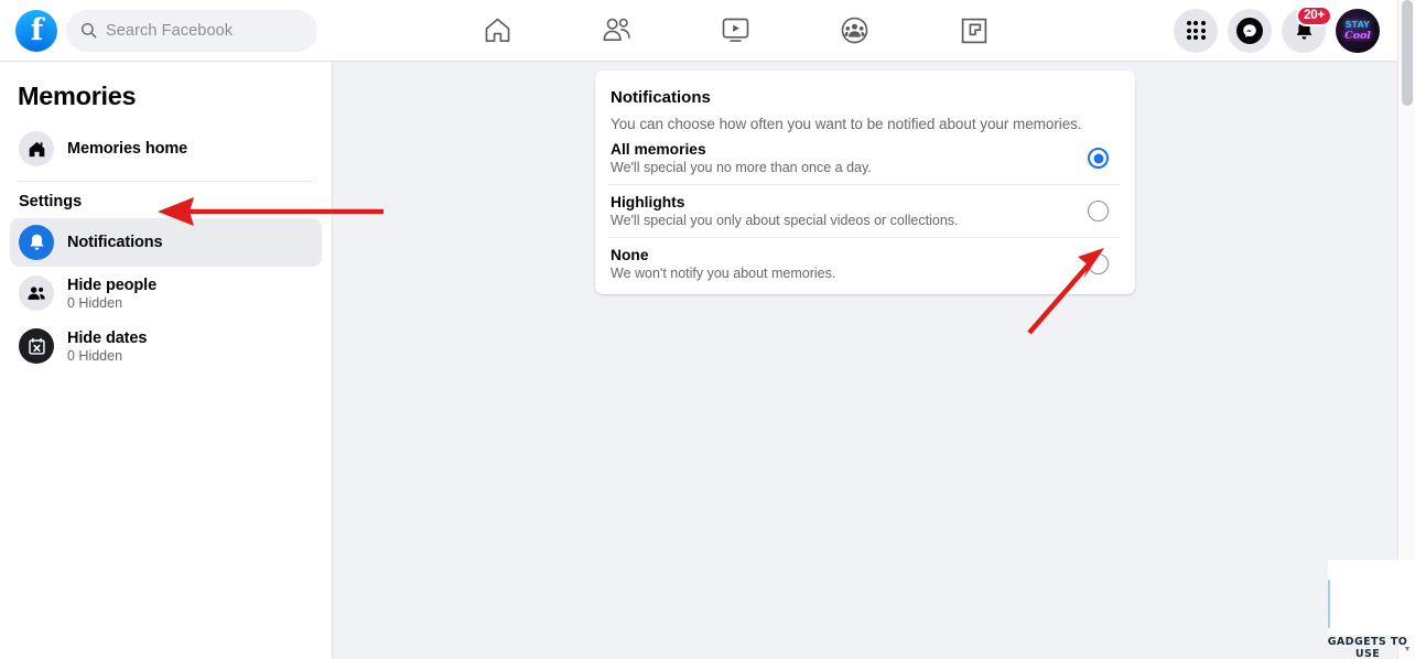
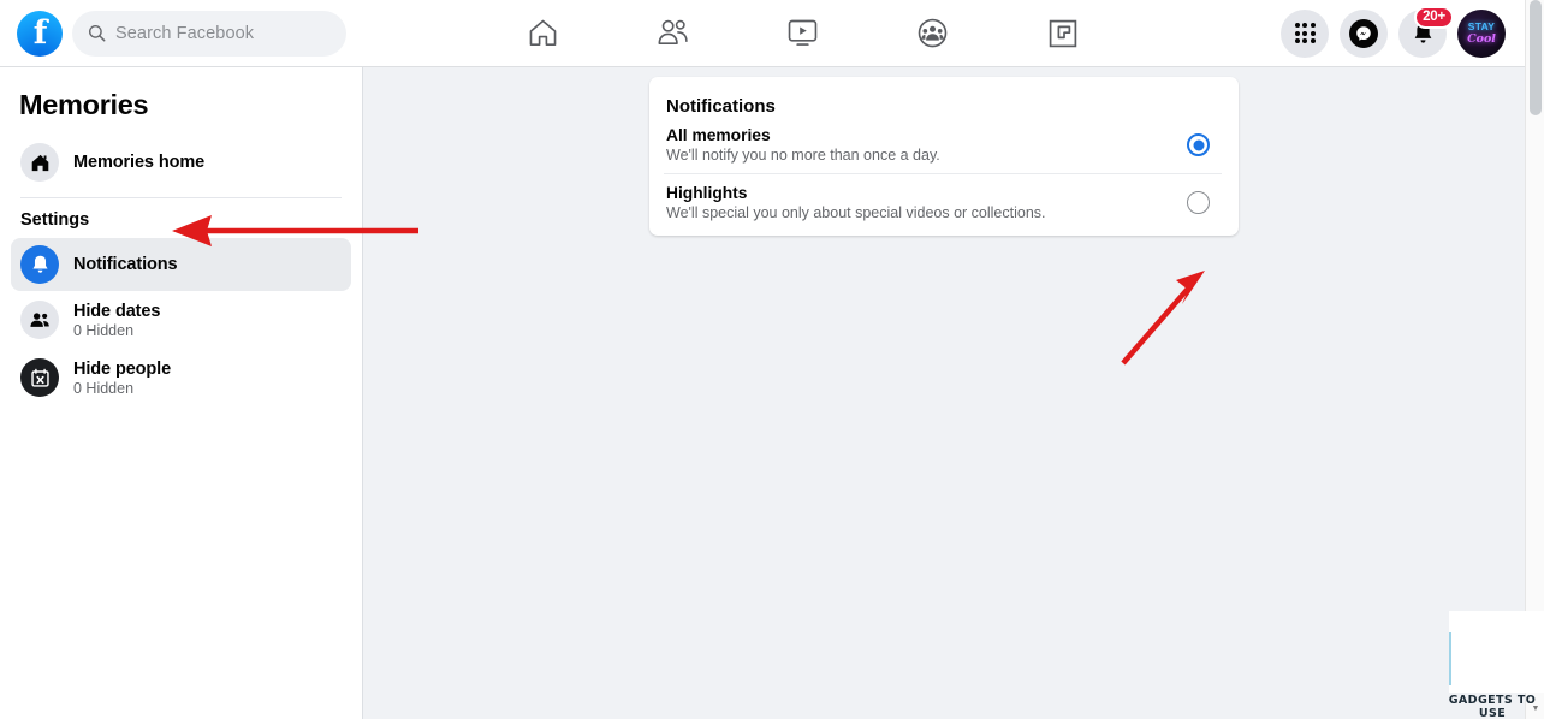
  Search Facebook
  20+
  STAY
  Cool
  Memories
  Memories home
  Settings
  Notifications
- Hide people
+ Hide dates
  0 Hidden
- Hide dates
+ Hide people
  0 Hidden
  Notifications
- You can choose how often you want to be notified about your memories.
  All memories
- We'll special you no more than once a day.
+ We'll notify you no more than once a day.
  Highlights
  We'll special you only about special videos or collections.
- None
- We won't notify you about memories.
  GADGETS TO USE
